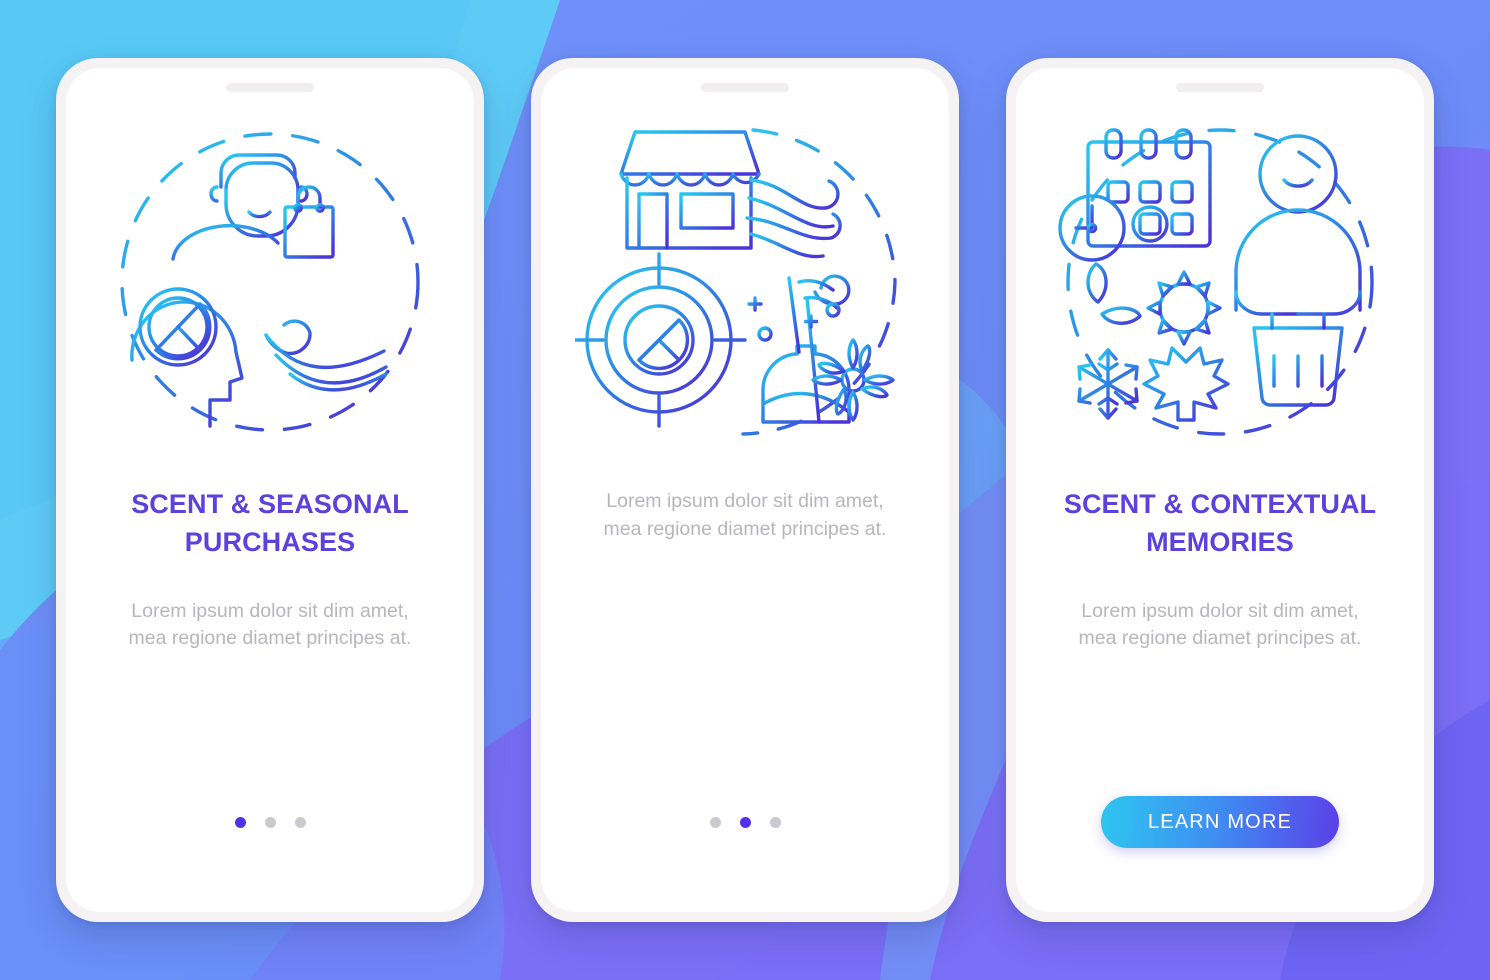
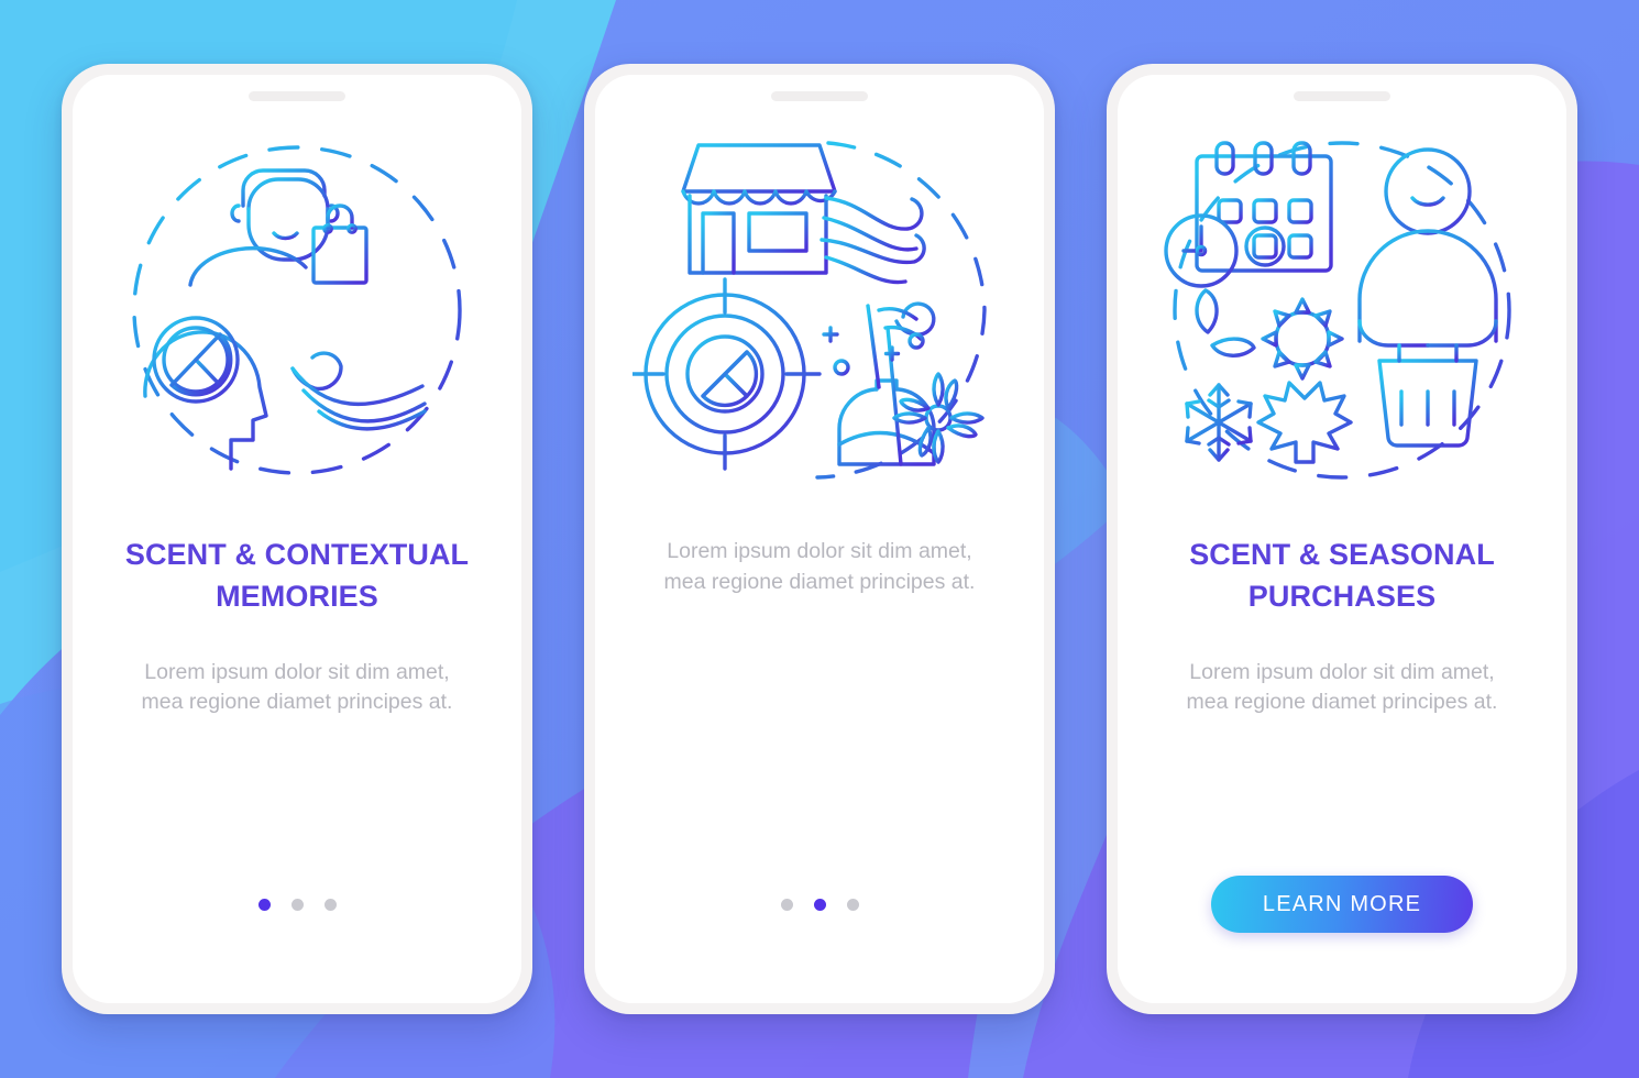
- SCENT & SEASONAL PURCHASES
+ SCENT & CONTEXTUAL MEMORIES
  Lorem ipsum dolor sit dim amet, mea regione diamet principes at.
  Lorem ipsum dolor sit dim amet, mea regione diamet principes at.
- SCENT & CONTEXTUAL MEMORIES
+ SCENT & SEASONAL PURCHASES
  Lorem ipsum dolor sit dim amet, mea regione diamet principes at.
  LEARN MORE
